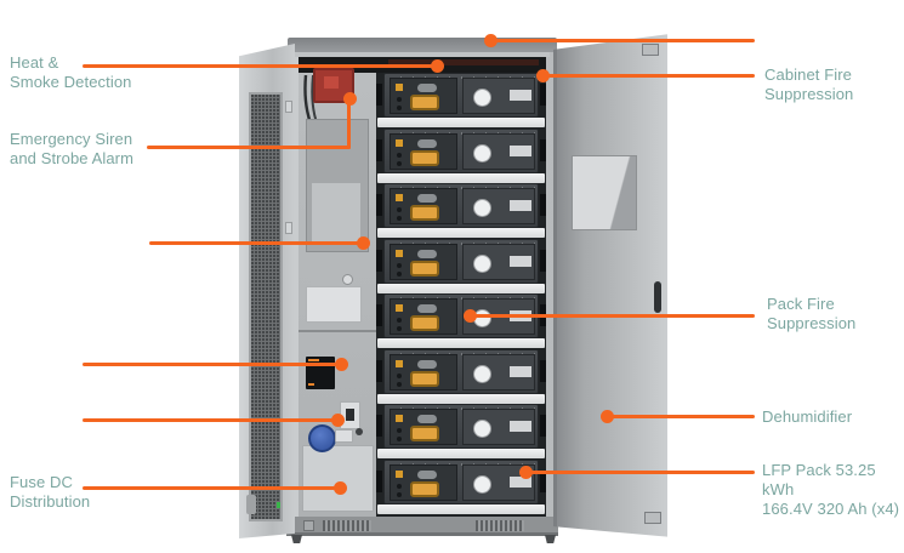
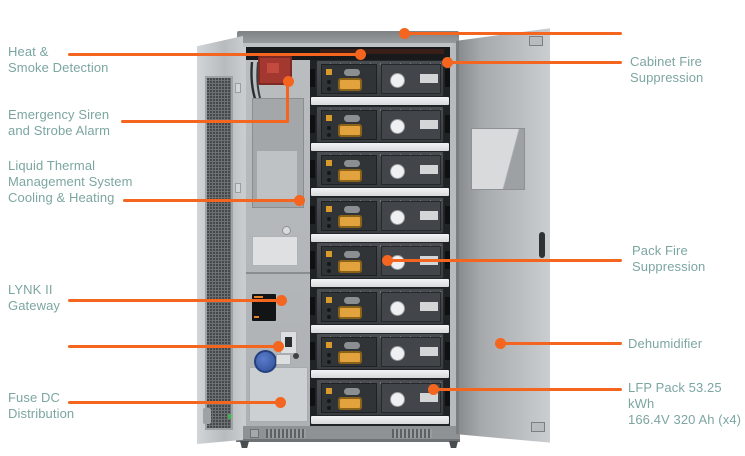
  Heat &
  Smoke Detection
  Emergency Siren
  and Strobe Alarm
+ Liquid Thermal
+ Management System
+ Cooling & Heating
+ LYNK II
+ Gateway
  Fuse DC
  Distribution
  Cabinet Fire
  Suppression
  Pack Fire
  Suppression
  Dehumidifier
  LFP Pack 53.25 kWh
  166.4V 320 Ah (x4)
